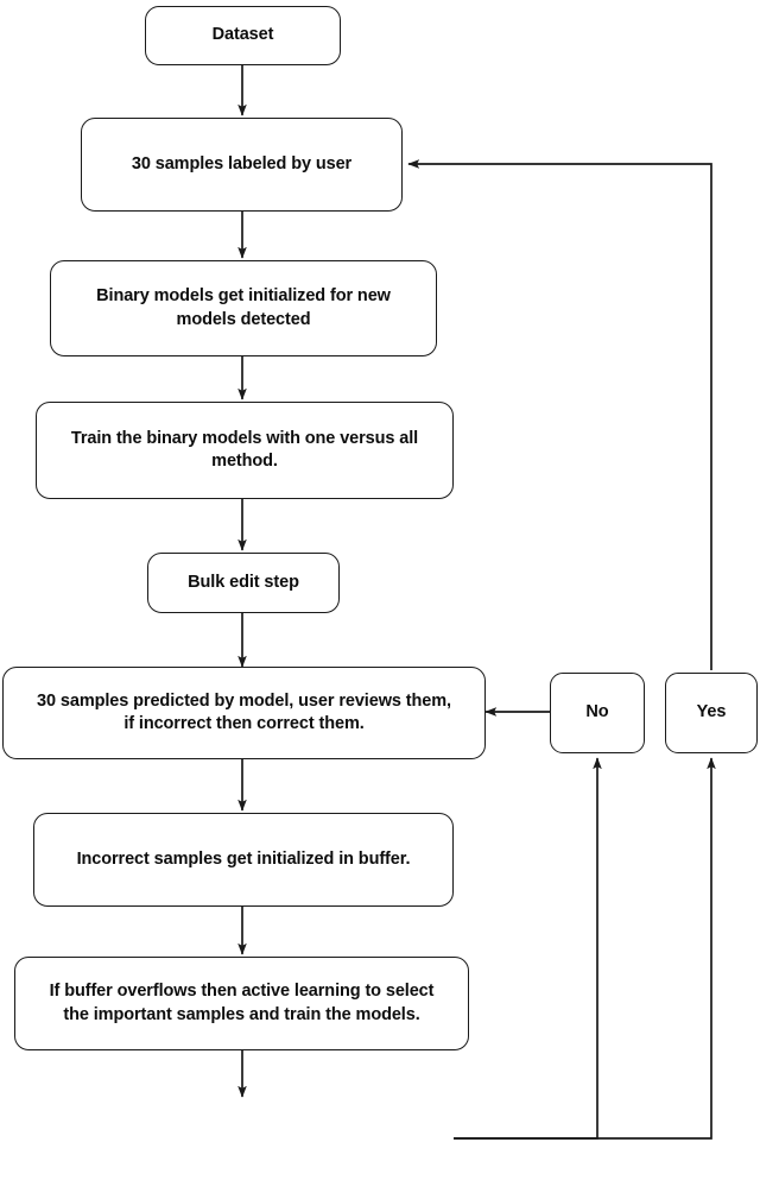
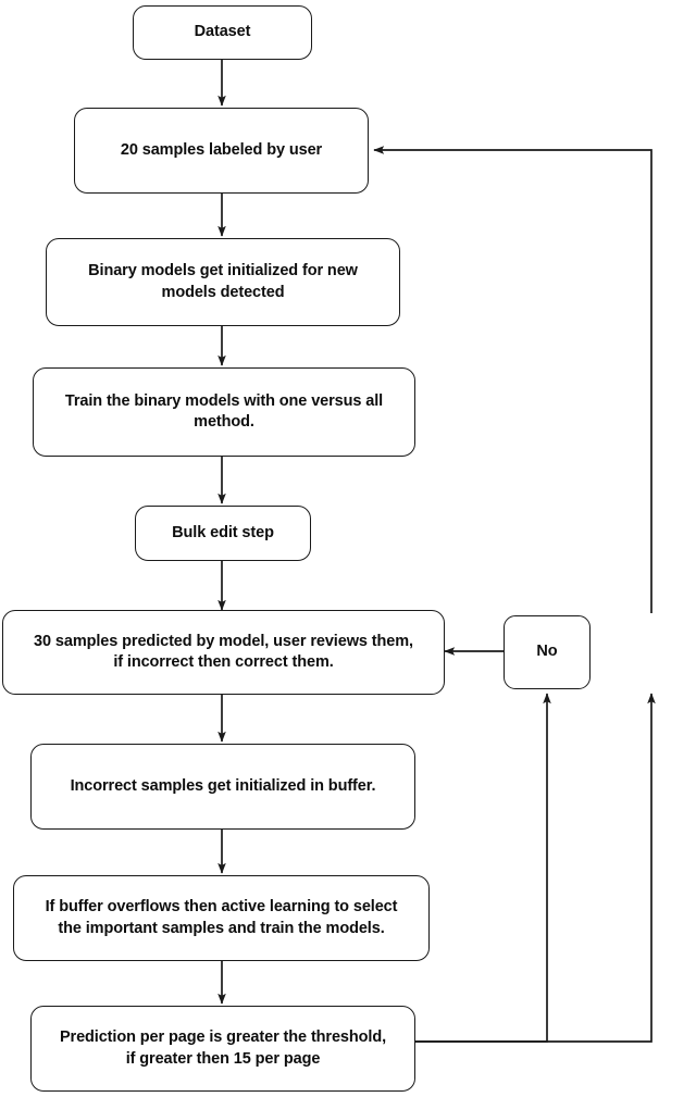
  Dataset
- 30 samples labeled by user
+ 20 samples labeled by user
  Binary models get initialized for new
  models detected
  Train the binary models with one versus all
  method.
  Bulk edit step
  30 samples predicted by model, user reviews them,
  if incorrect then correct them.
  Incorrect samples get initialized in buffer.
  If buffer overflows then active learning to select
  the important samples and train the models.
+ Prediction per page is greater the threshold,
+ if greater then 15 per page
  No
- Yes
